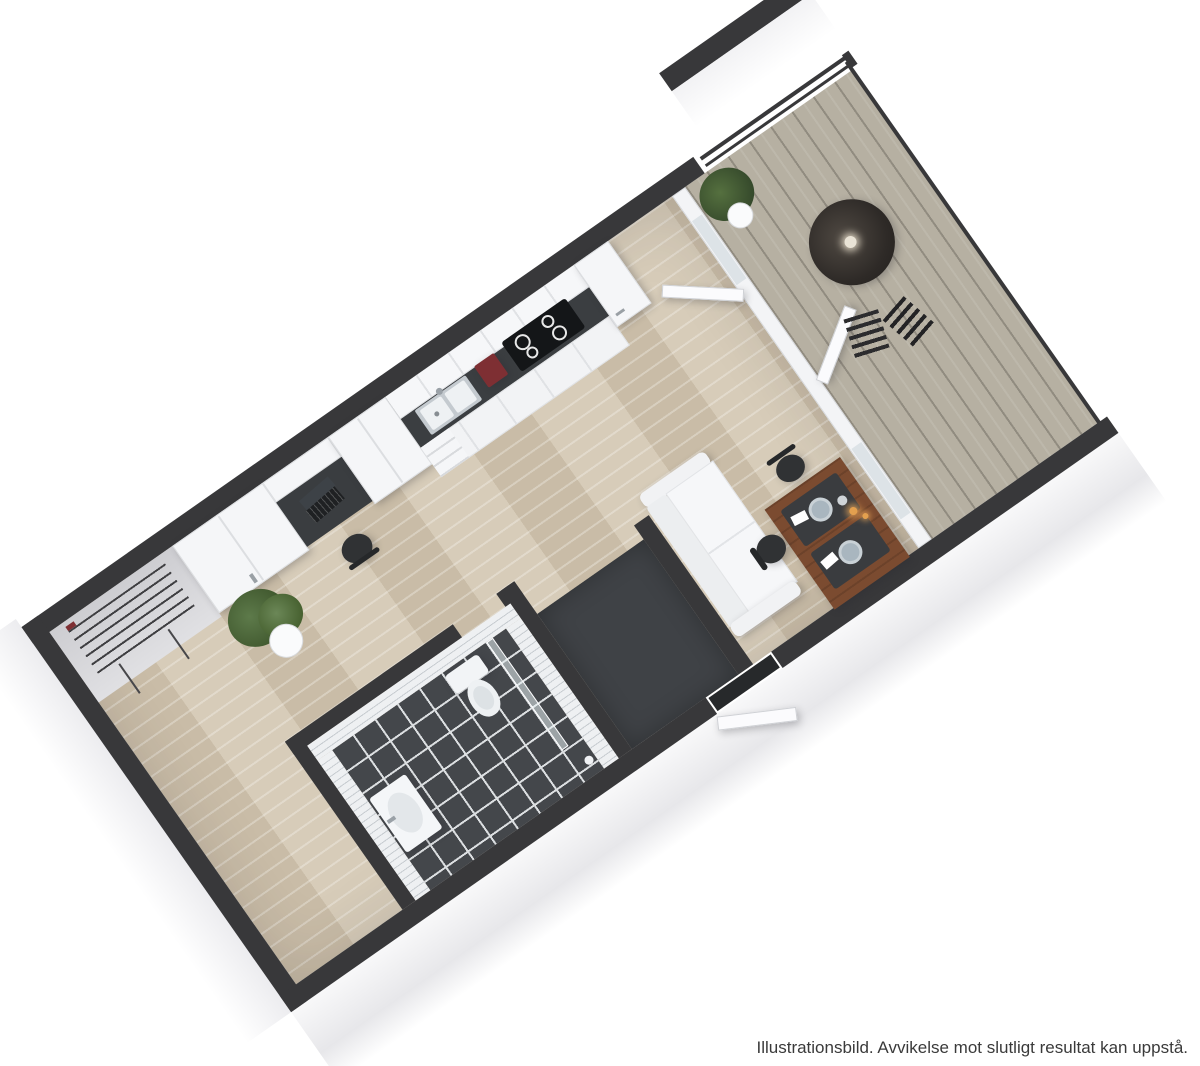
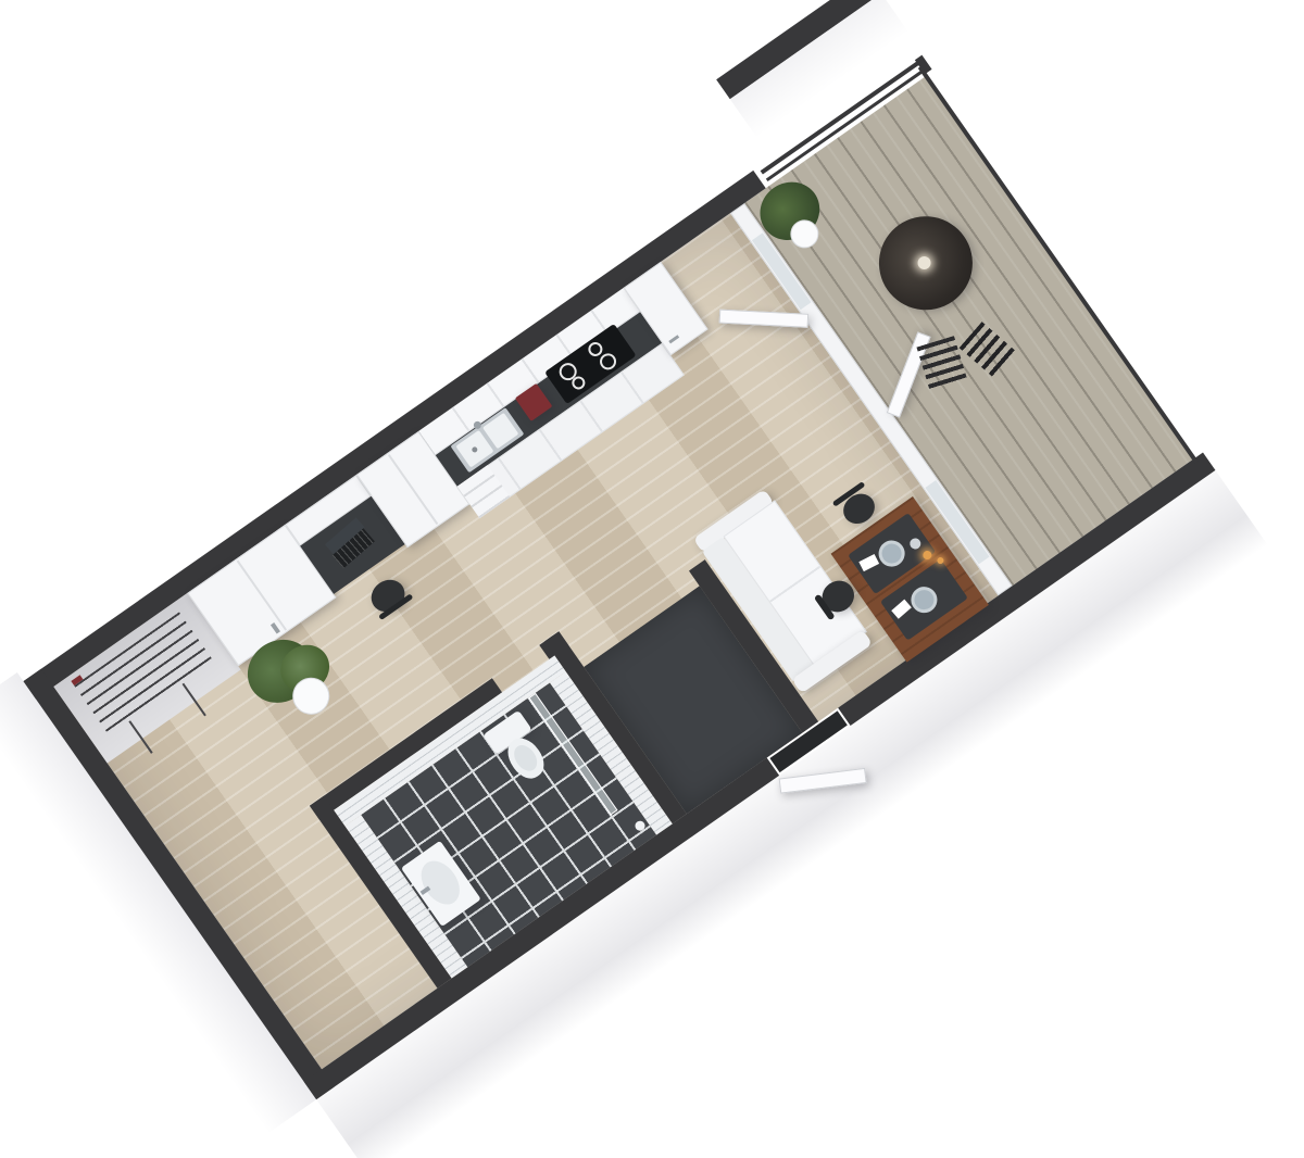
- Illustrationsbild. Avvikelse mot slutligt resultat kan uppstå.
